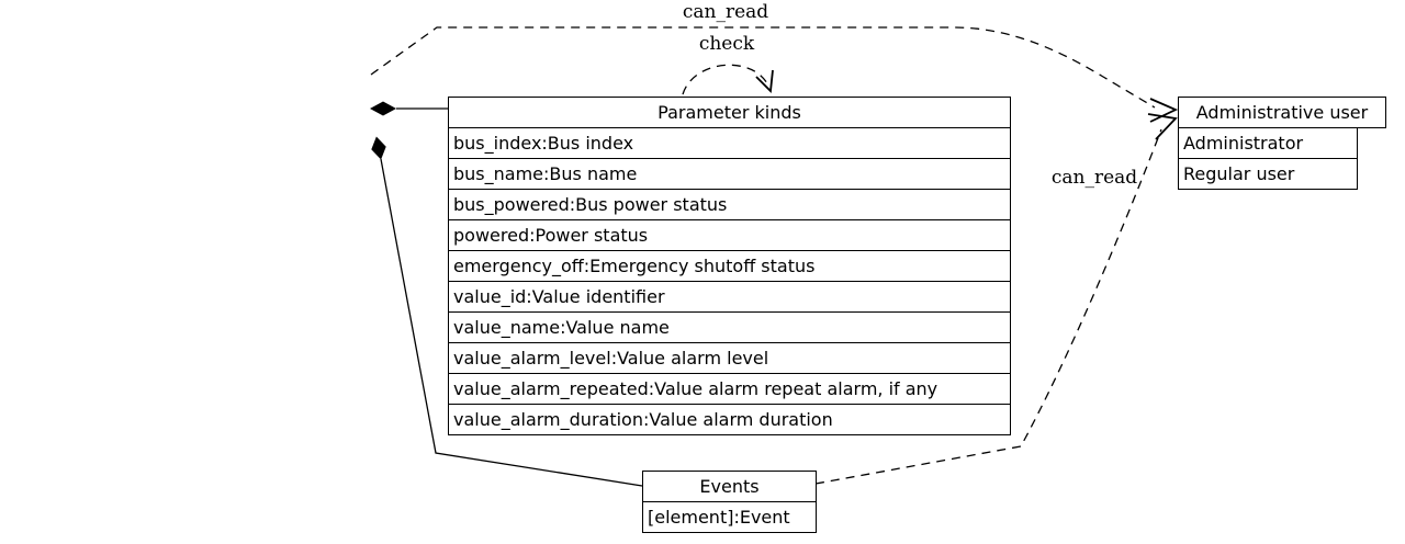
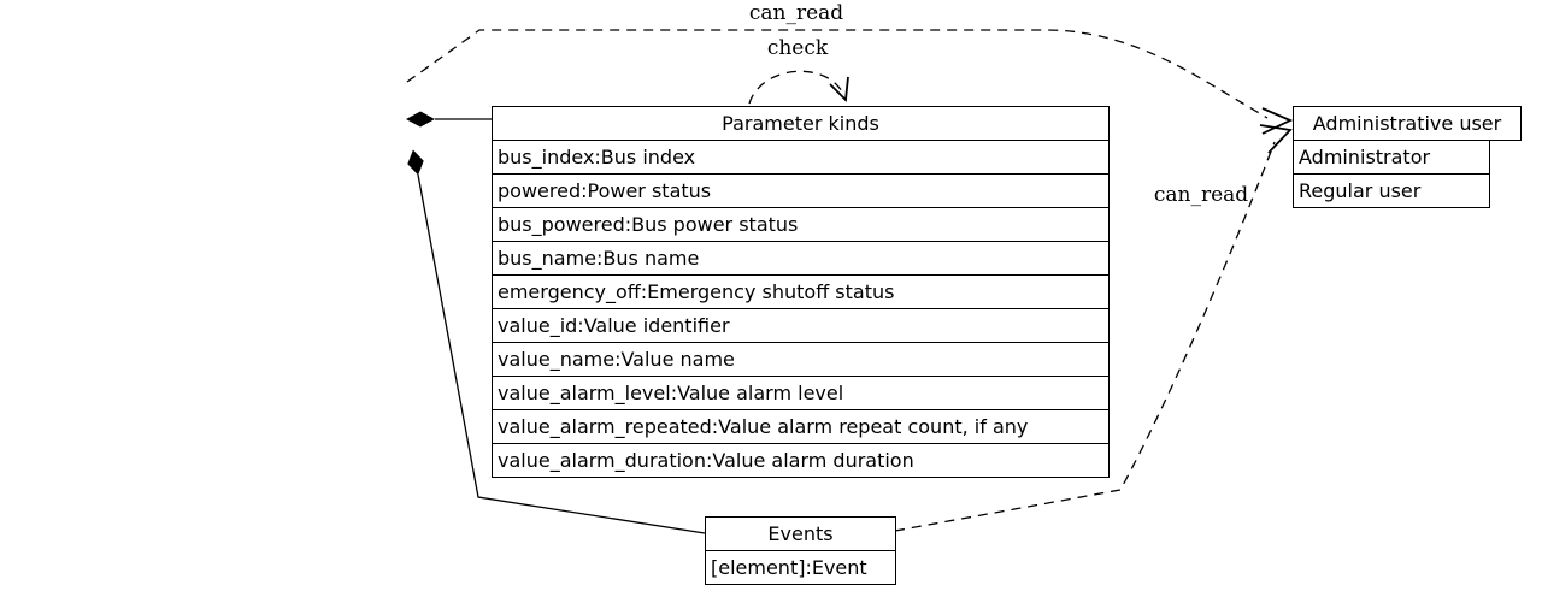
  can_read
  check
  can_read
  Parameter kinds
  bus_index:Bus index
- bus_name:Bus name
+ powered:Power status
  bus_powered:Bus power status
- powered:Power status
+ bus_name:Bus name
  emergency_off:Emergency shutoff status
  value_id:Value identifier
  value_name:Value name
  value_alarm_level:Value alarm level
- value_alarm_repeated:Value alarm repeat alarm, if any
+ value_alarm_repeated:Value alarm repeat count, if any
  value_alarm_duration:Value alarm duration
  Administrative user
  Administrator
  Regular user
  Events
  [element]:Event
